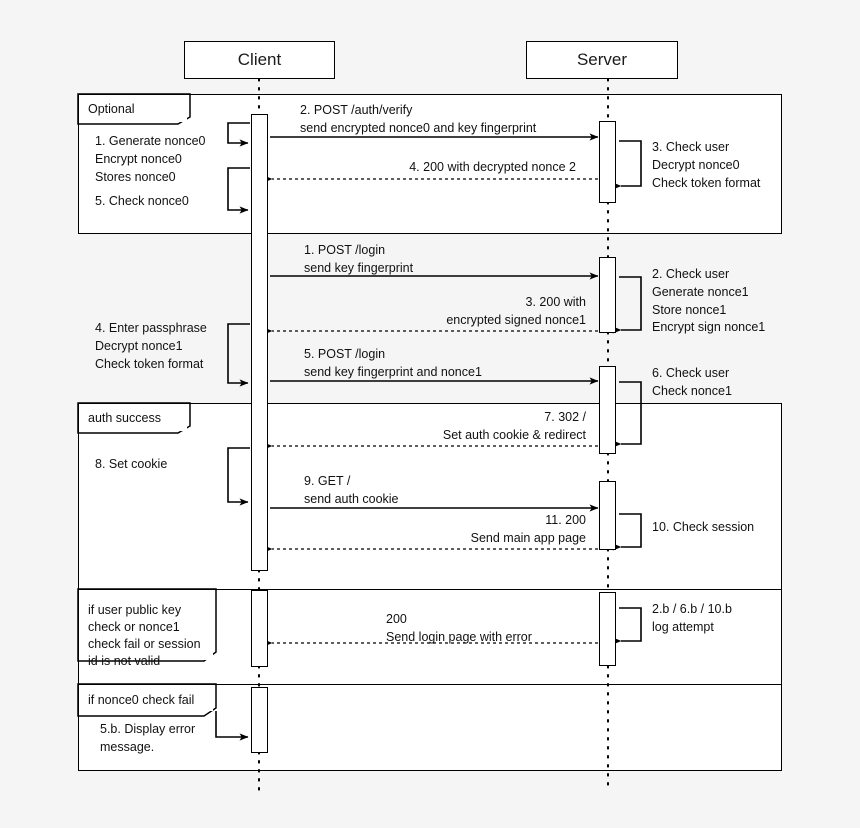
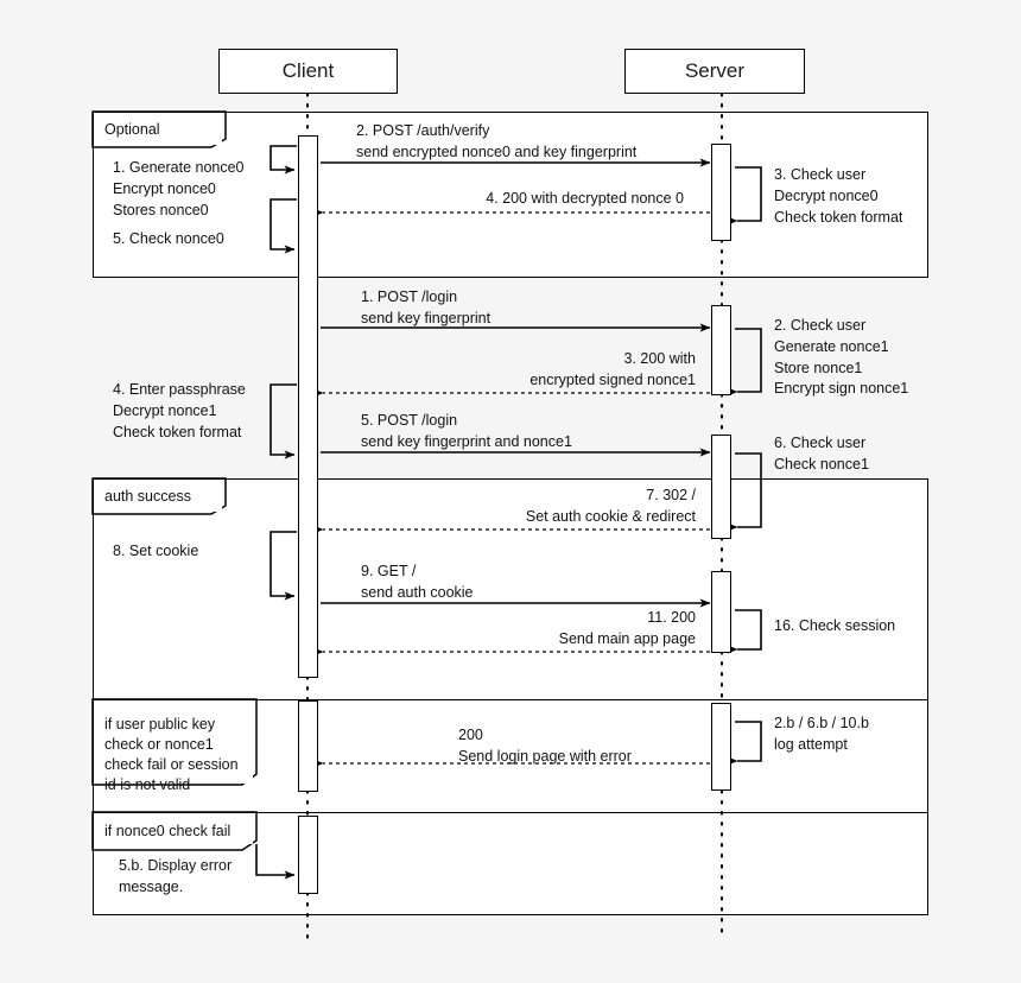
  Client
  Server
  Optional
  auth success
  if user public key
  check or nonce1
  check fail or session
  id is not valid
  if nonce0 check fail
  2. POST /auth/verify
  send encrypted nonce0 and key fingerprint
- 4. 200 with decrypted nonce 2
+ 4. 200 with decrypted nonce 0
  1. POST /login
  send key fingerprint
  3. 200 with
  encrypted signed nonce1
  5. POST /login
  send key fingerprint and nonce1
  7. 302 /
  Set auth cookie & redirect
  9. GET /
  send auth cookie
  11. 200
  Send main app page
  200
  Send login page with error
  1. Generate nonce0
  Encrypt nonce0
  Stores nonce0
  5. Check nonce0
  3. Check user
  Decrypt nonce0
  Check token format
  2. Check user
  Generate nonce1
  Store nonce1
  Encrypt sign nonce1
  4. Enter passphrase
  Decrypt nonce1
  Check token format
  6. Check user
  Check nonce1
  8. Set cookie
- 10. Check session
+ 16. Check session
  2.b / 6.b / 10.b
  log attempt
  5.b. Display error
  message.
